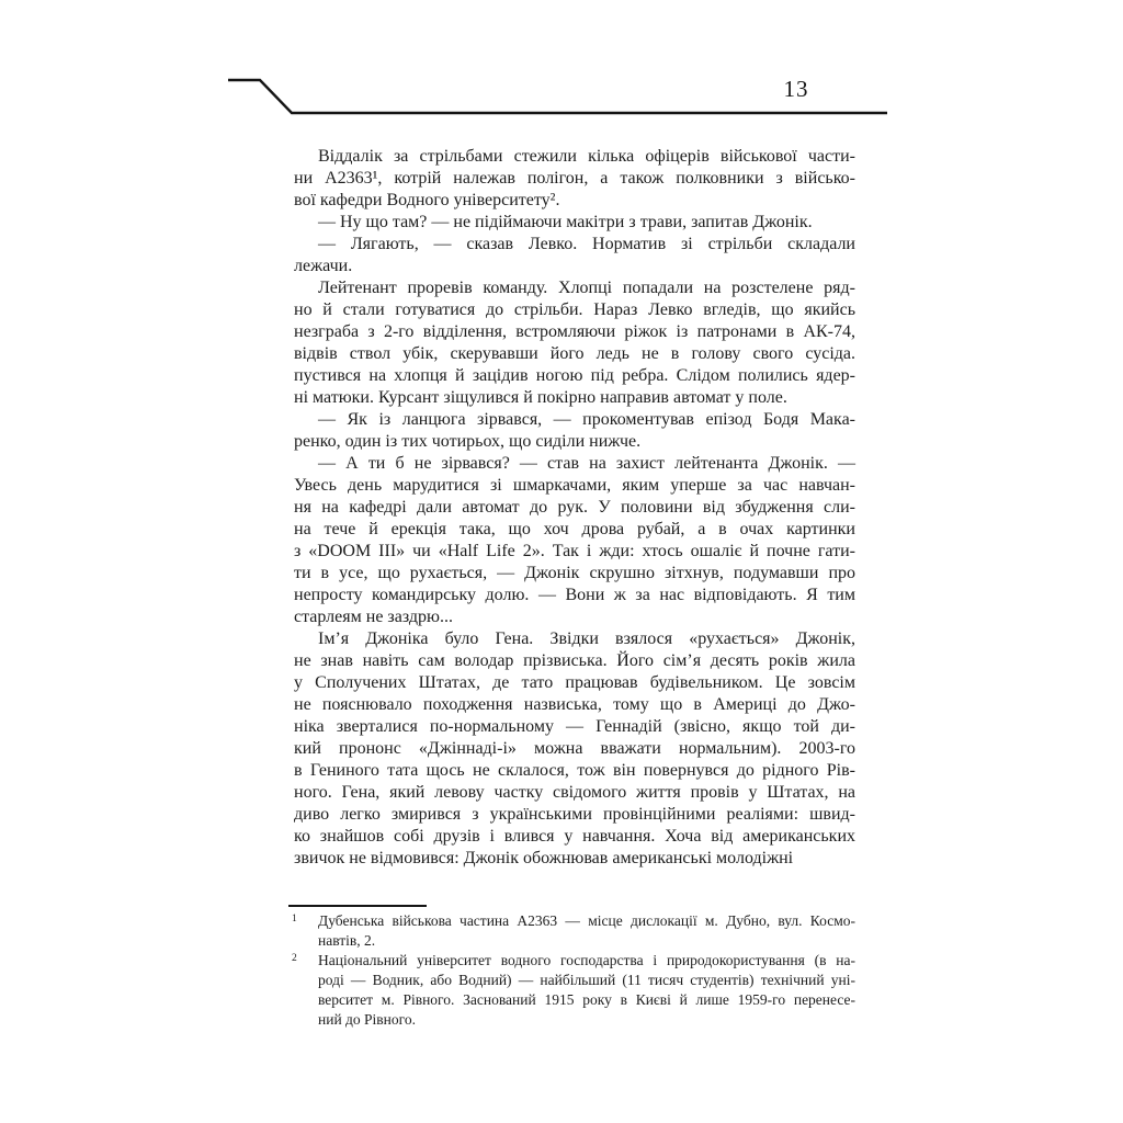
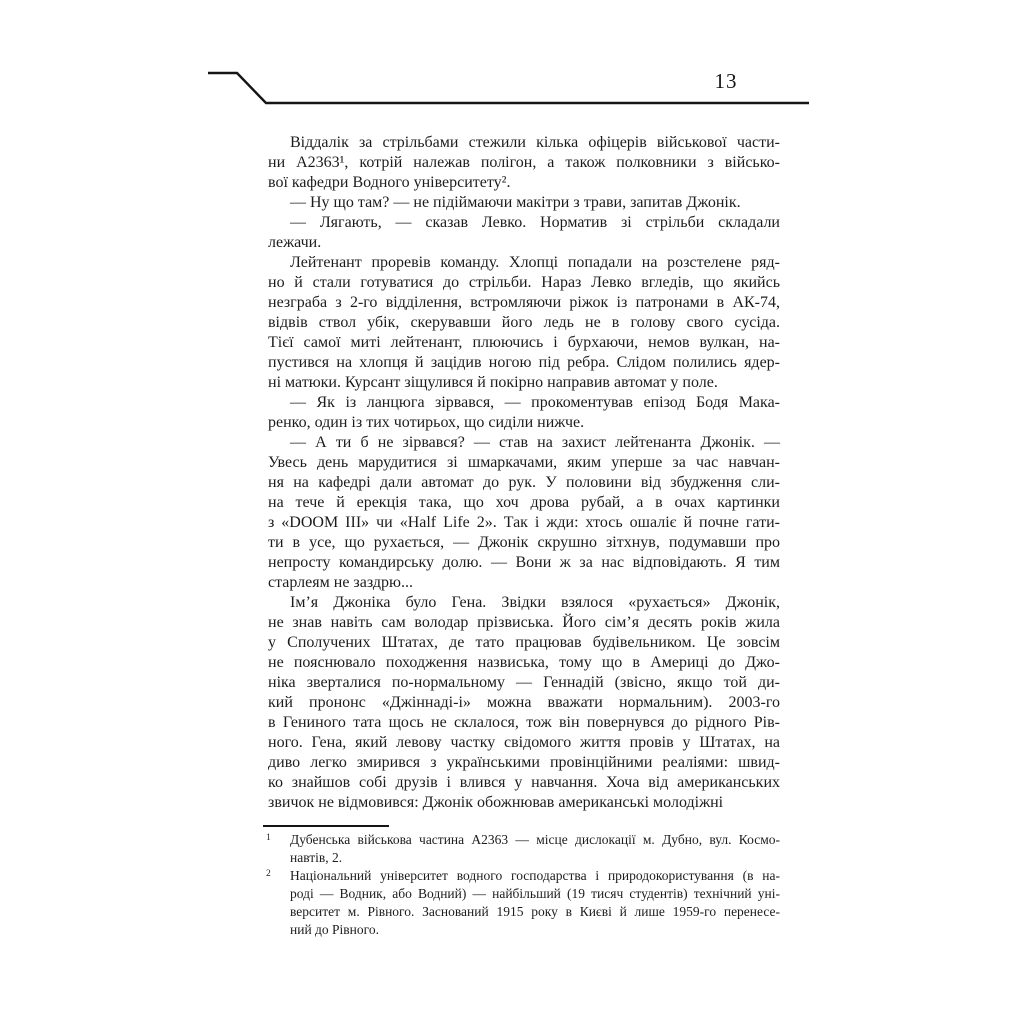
  13
  Віддалік за стрільбами стежили кілька офіцерів військової части-
  ни А2363¹, котрій належав полігон, а також полковники з військо-
  вої кафедри Водного університету².
  — Ну що там? — не підіймаючи макітри з трави, запитав Джонік.
  — Лягають, — сказав Левко. Норматив зі стрільби складали
  лежачи.
  Лейтенант проревів команду. Хлопці попадали на розстелене ряд-
  но й стали готуватися до стрільби. Нараз Левко вгледів, що якийсь
  незграба з 2-го відділення, встромляючи ріжок із патронами в АК-74,
  відвів ствол убік, скерувавши його ледь не в голову свого сусіда.
+ Тієї самої миті лейтенант, плюючись і бурхаючи, немов вулкан, на-
  пустився на хлопця й зацідив ногою під ребра. Слідом полились ядер-
  ні матюки. Курсант зіщулився й покірно направив автомат у поле.
  — Як із ланцюга зірвався, — прокоментував епізод Бодя Мака-
  ренко, один із тих чотирьох, що сиділи нижче.
  — А ти б не зірвався? — став на захист лейтенанта Джонік. —
  Увесь день марудитися зі шмаркачами, яким уперше за час навчан-
  ня на кафедрі дали автомат до рук. У половини від збудження сли-
  на тече й ерекція така, що хоч дрова рубай, а в очах картинки
  з «DOOM III» чи «Half Life 2». Так і жди: хтось ошаліє й почне гати-
  ти в усе, що рухається, — Джонік скрушно зітхнув, подумавши про
  непросту командирську долю. — Вони ж за нас відповідають. Я тим
  старлеям не заздрю...
  Ім’я Джоніка було Гена. Звідки взялося «рухається» Джонік,
  не знав навіть сам володар прізвиська. Його сім’я десять років жила
  у Сполучених Штатах, де тато працював будівельником. Це зовсім
  не пояснювало походження назвиська, тому що в Америці до Джо-
  ніка зверталися по-нормальному — Геннадій (звісно, якщо той ди-
  кий прононс «Джіннаді-і» можна вважати нормальним). 2003-го
  в Гениного тата щось не склалося, тож він повернувся до рідного Рів-
  ного. Гена, який левову частку свідомого життя провів у Штатах, на
  диво легко змирився з українськими провінційними реаліями: швид-
  ко знайшов собі друзів і влився у навчання. Хоча від американських
  звичок не відмовився: Джонік обожнював американські молодіжні
  1
  Дубенська військова частина А2363 — місце дислокації м. Дубно, вул. Космо-
  навтів, 2.
  2
  Національний університет водного господарства і природокористування (в на-
- роді — Водник, або Водний) — найбільший (11 тисяч студентів) технічний уні-
+ роді — Водник, або Водний) — найбільший (19 тисяч студентів) технічний уні-
  верситет м. Рівного. Заснований 1915 року в Києві й лише 1959-го перенесе-
  ний до Рівного.
